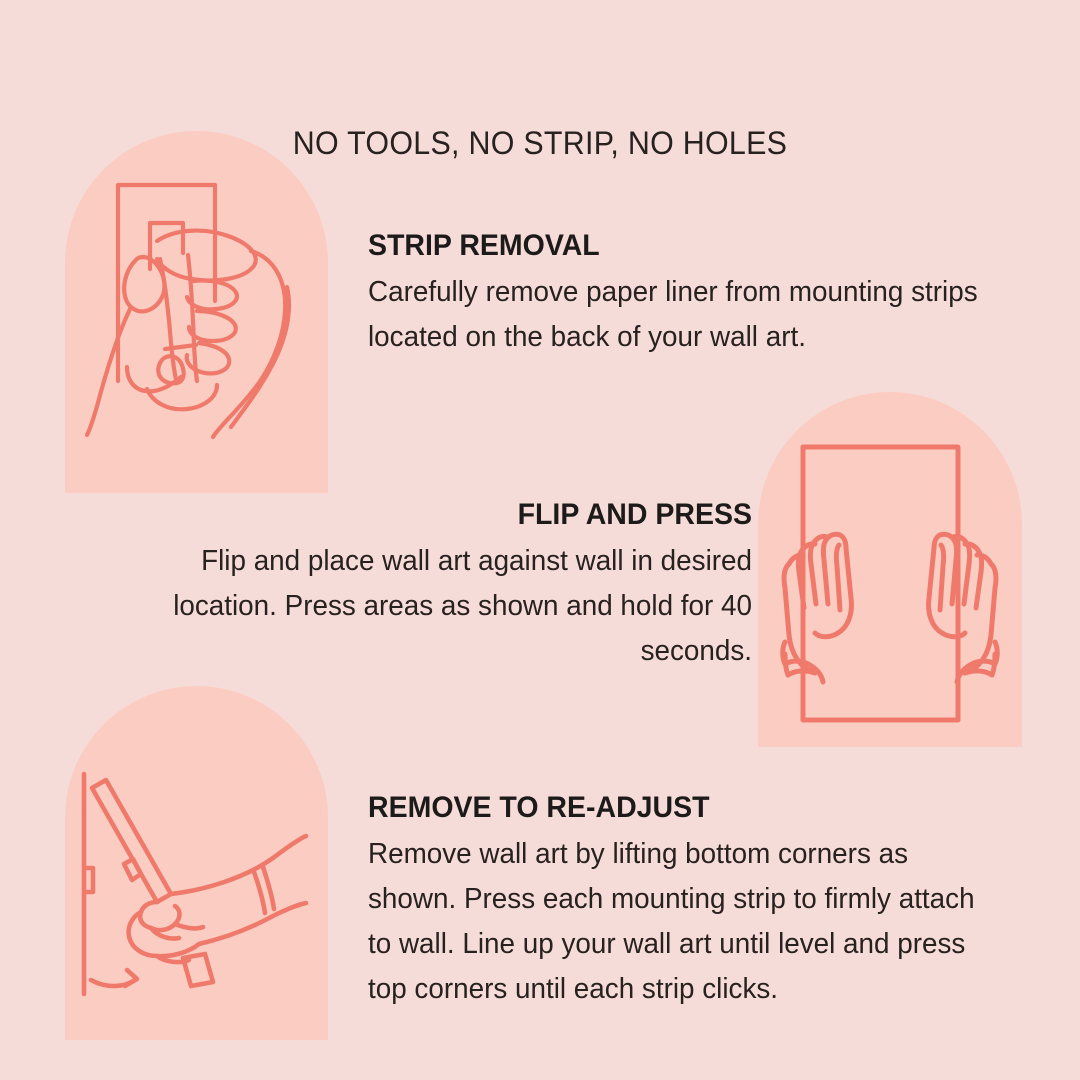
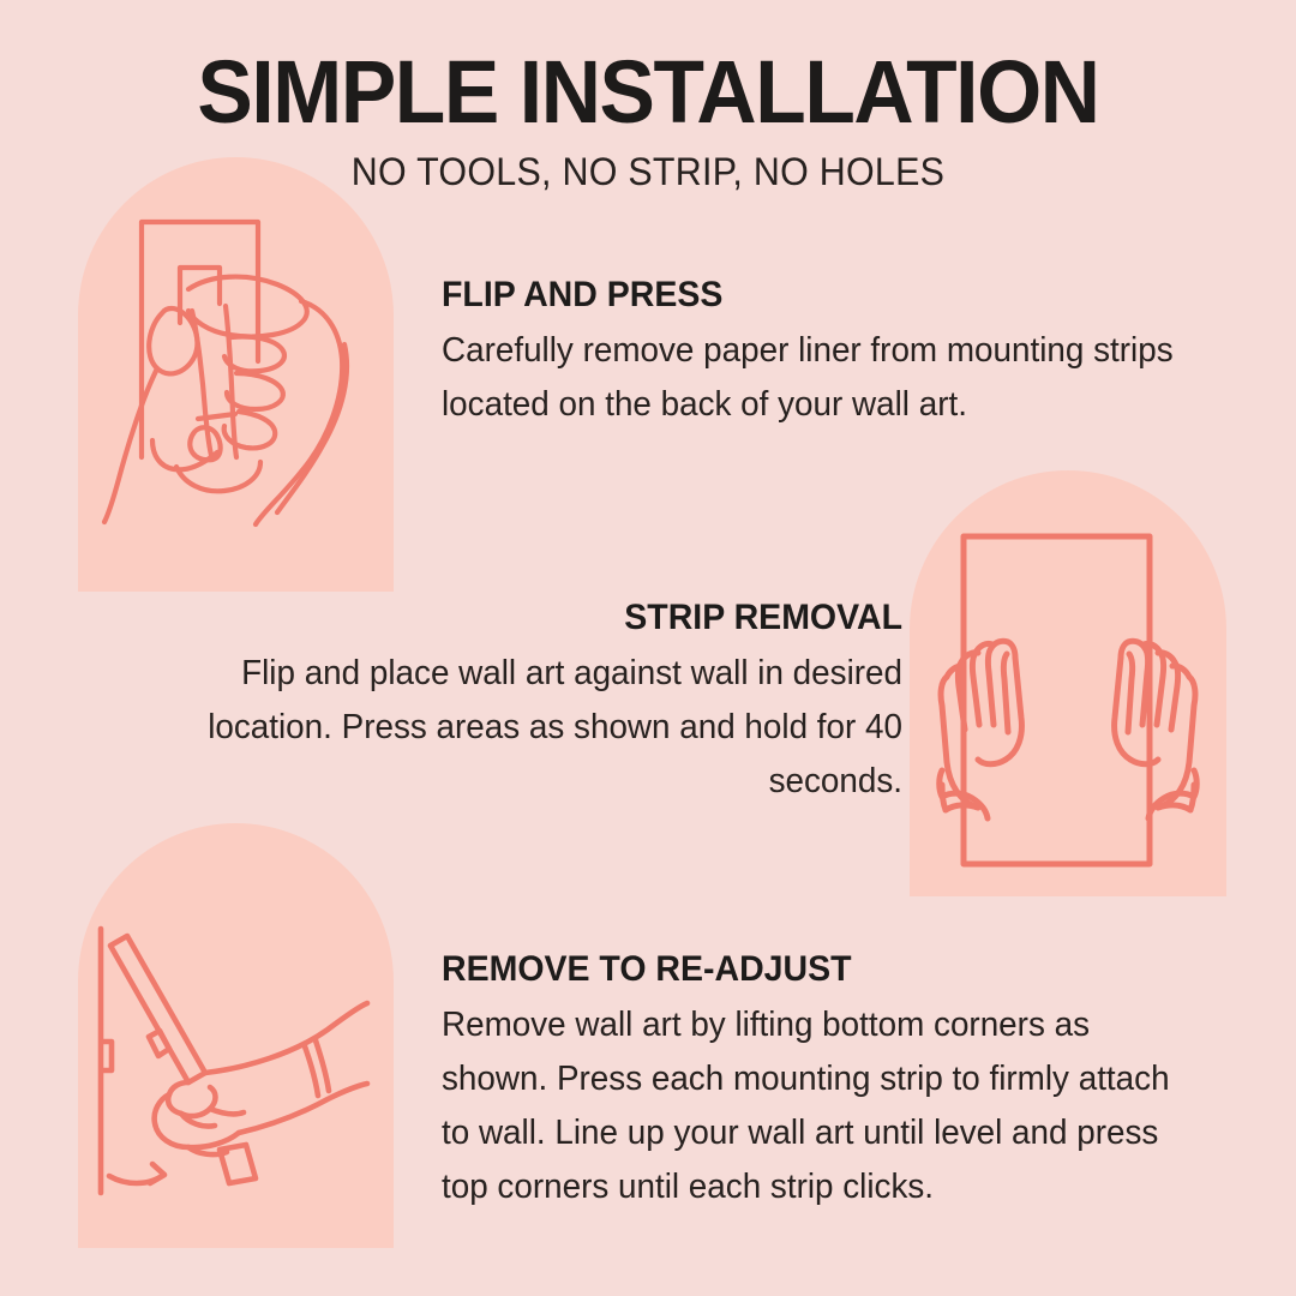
+ SIMPLE INSTALLATION
  NO TOOLS, NO STRIP, NO HOLES
- STRIP REMOVAL
+ FLIP AND PRESS
  Carefully remove paper liner from mounting strips located on the back of your wall art.
- FLIP AND PRESS
+ STRIP REMOVAL
  Flip and place wall art against wall in desired location. Press areas as shown and hold for 40 seconds.
  REMOVE TO RE-ADJUST
  Remove wall art by lifting bottom corners as shown. Press each mounting strip to firmly attach to wall. Line up your wall art until level and press top corners until each strip clicks.
